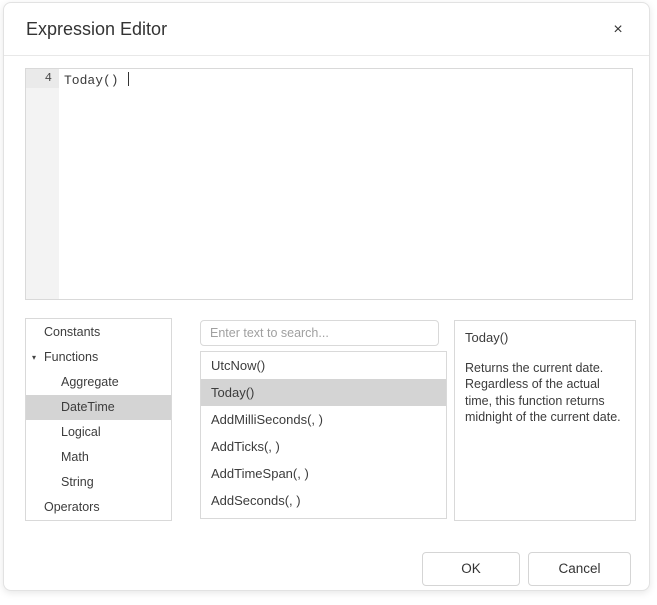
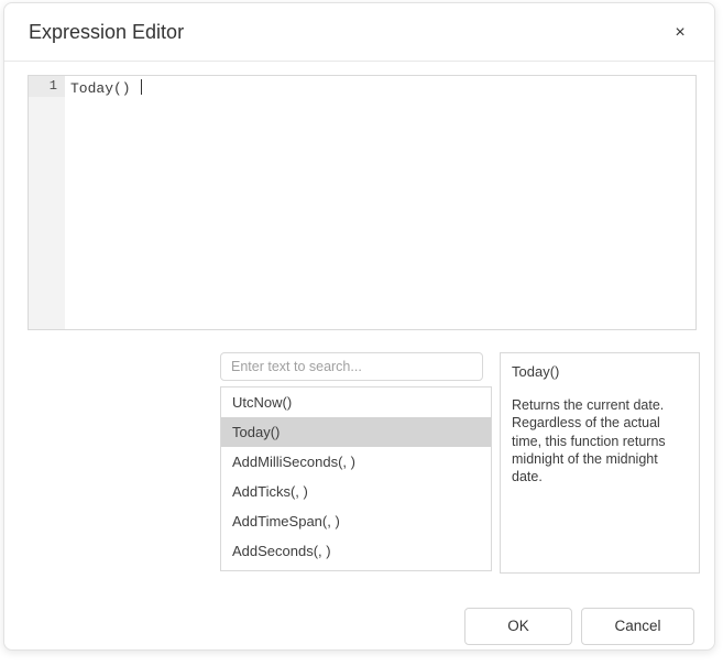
  Expression Editor
  ×
- 4
+ 1
  Today()
- Constants
- ▾
- Functions
- Aggregate
- DateTime
- Logical
- Math
- String
- Operators
  Enter text to search...
  UtcNow()
  Today()
  AddMilliSeconds(, )
  AddTicks(, )
  AddTimeSpan(, )
  AddSeconds(, )
  Today()
- Returns the current date. Regardless of the actual time, this function returns midnight of the current date.
+ Returns the current date. Regardless of the actual time, this function returns midnight of the midnight date.
  OK
  Cancel
